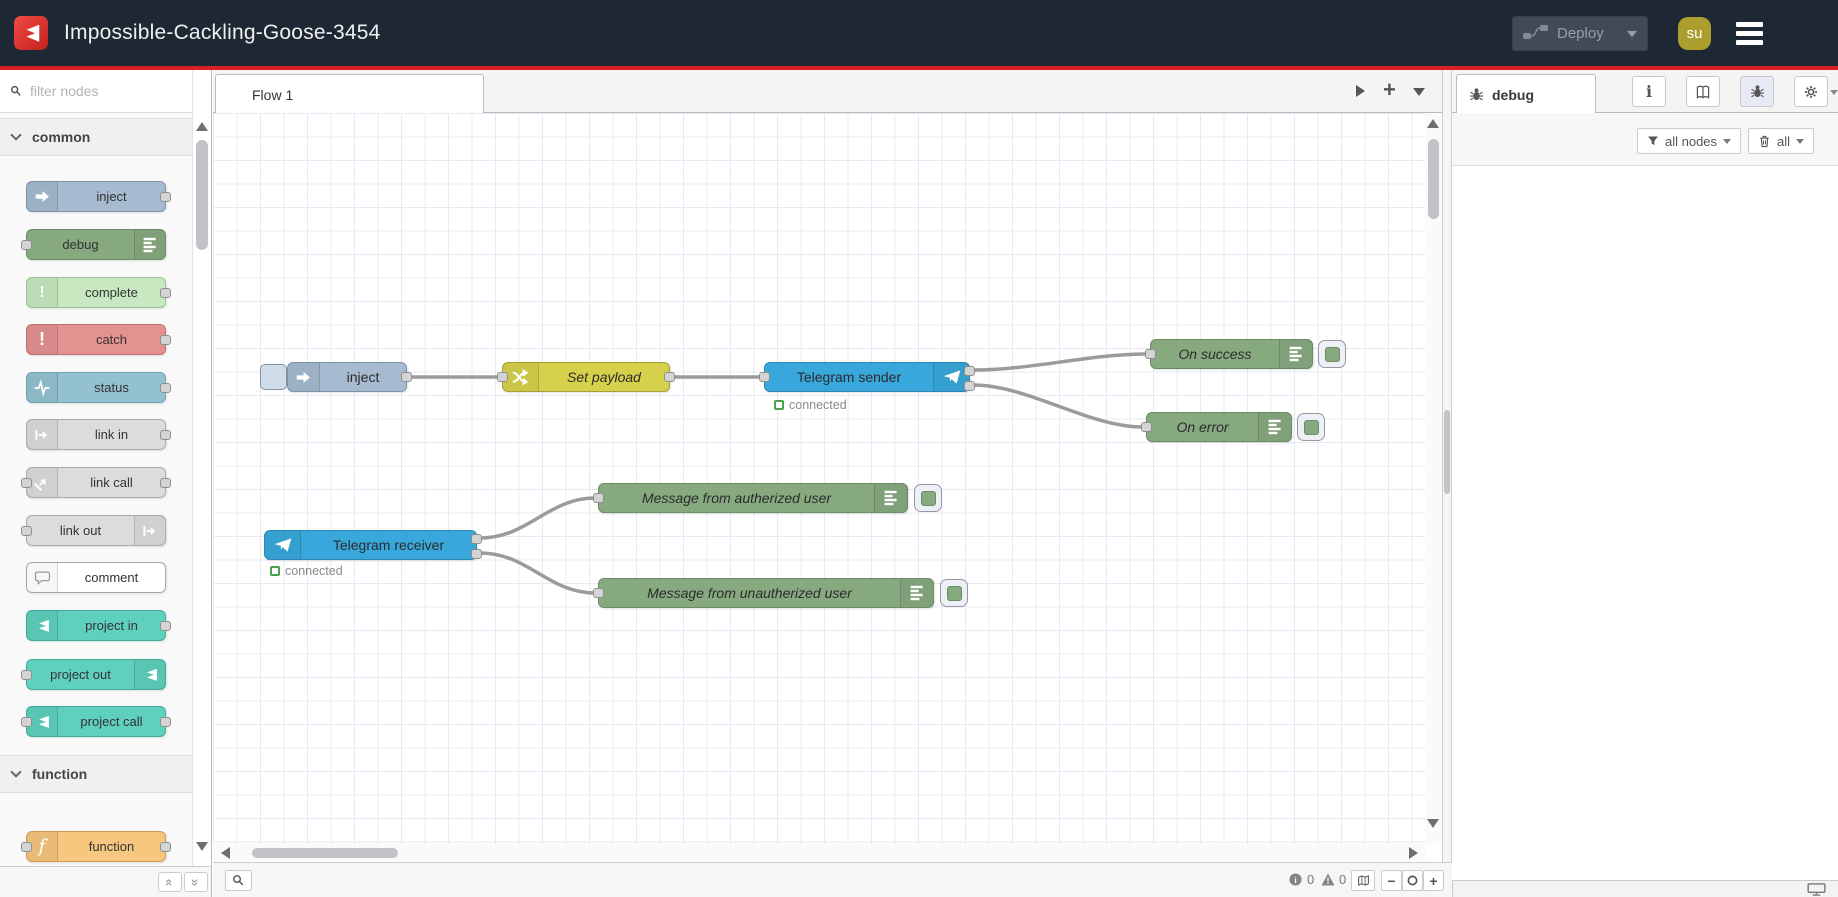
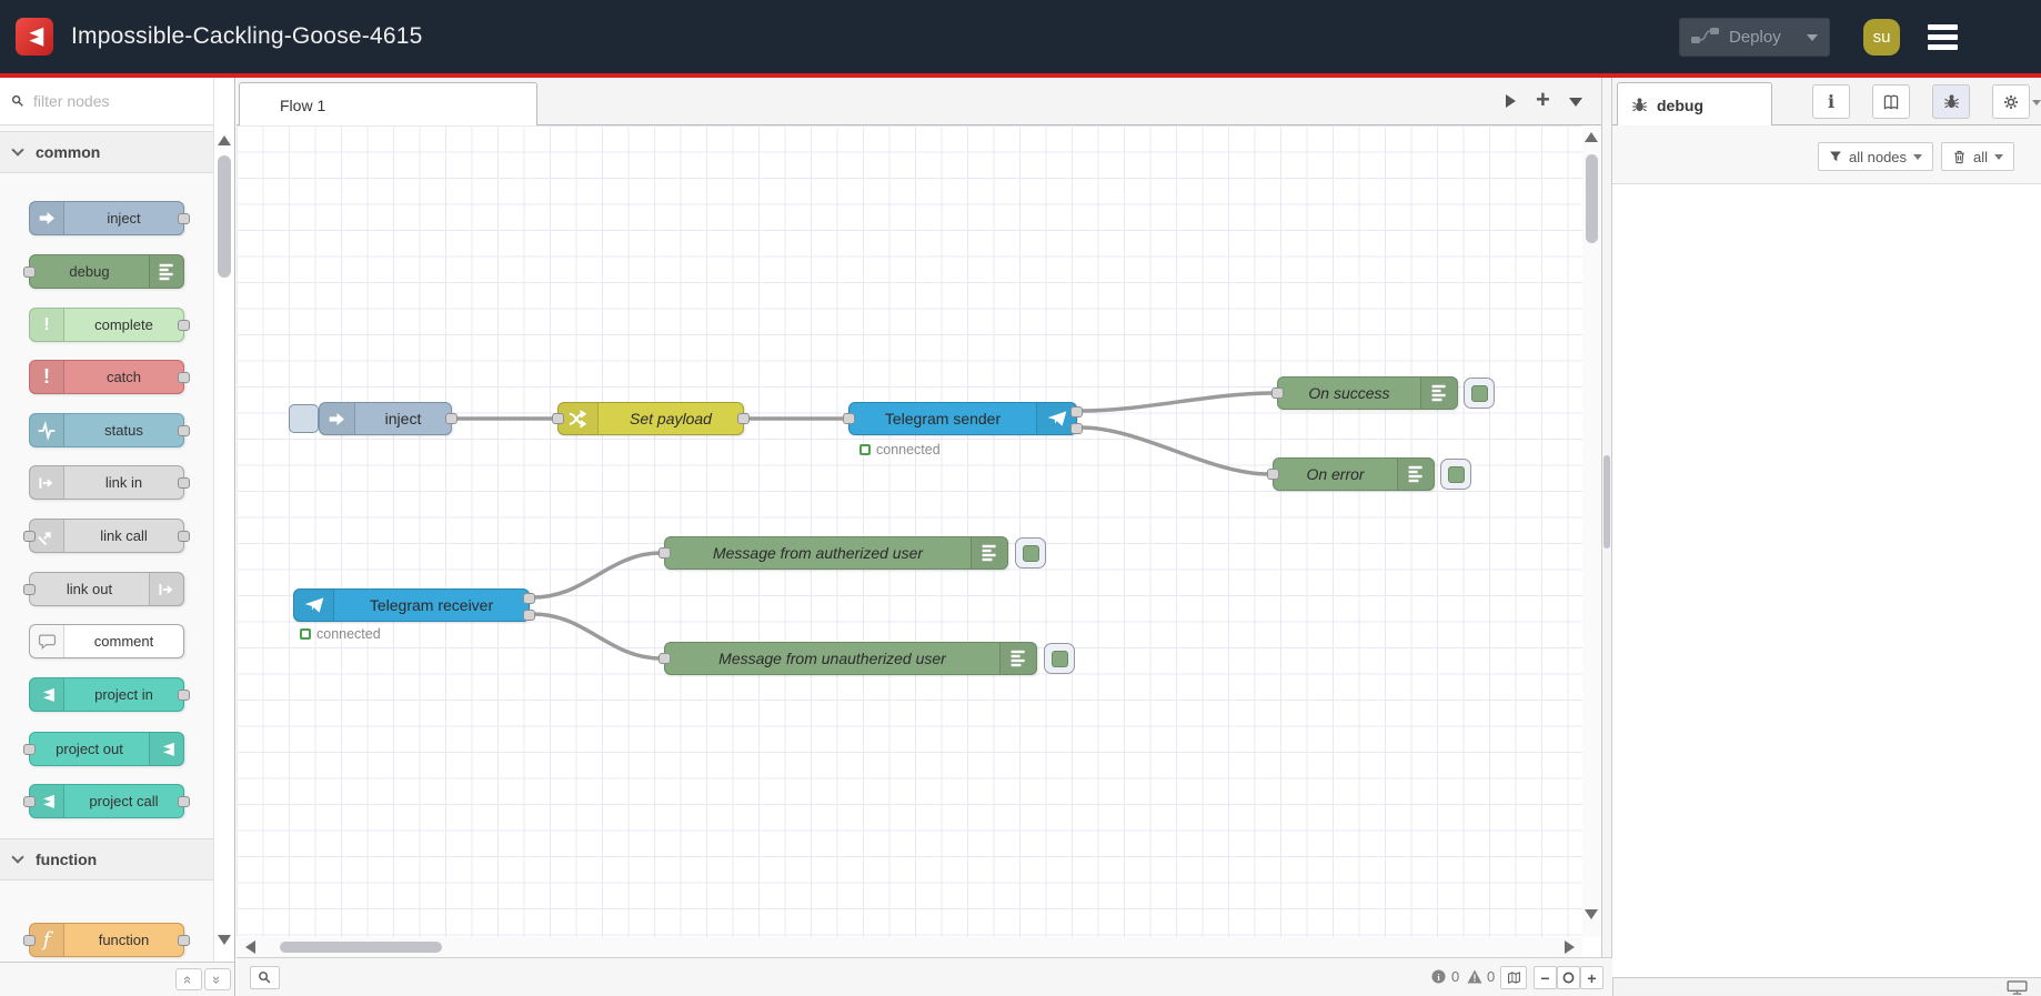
- Impossible-Cackling-Goose-3454
+ Impossible-Cackling-Goose-4615
  Deploy
  su
  filter nodes
  common
  inject
  debug
  !
  complete
  !
  catch
  status
  link in
  link call
  link out
  comment
  project in
  project out
  project call
  function
  f
  function
  Flow 1
  +
  inject
  Set payload
  Telegram sender
  connected
  On success
  On error
  Telegram receiver
  connected
  Message from autherized user
  Message from unautherized user
  i
  0
  !
  0
  −
  +
  debug
  i
  all nodes
  all
